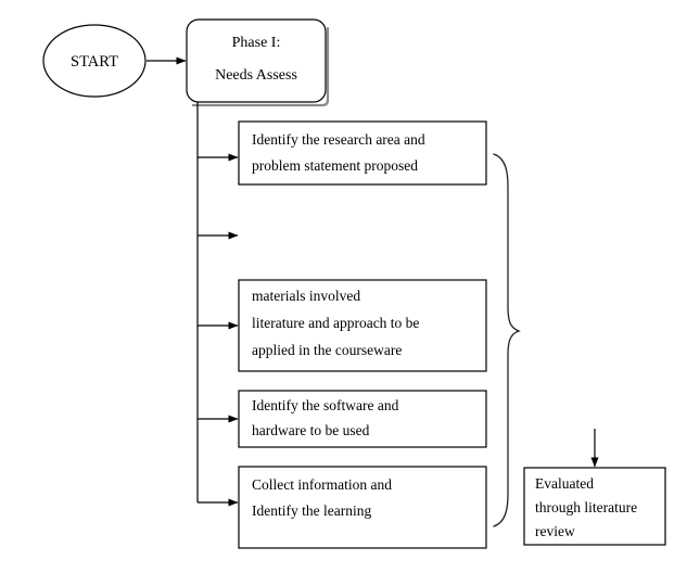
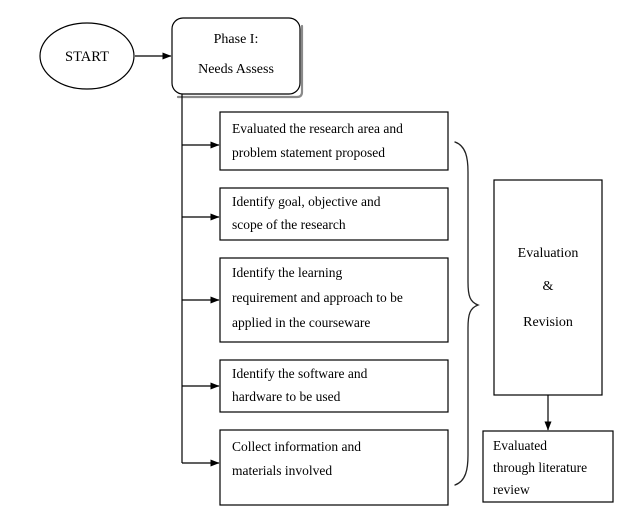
  START
  Phase I:
  Needs Assess
- Identify the research area and
+ Evaluated the research area and
  problem statement proposed
+ Identify goal, objective and
+ scope of the research
- materials involved
+ Identify the learning
- literature and approach to be
+ requirement and approach to be
  applied in the courseware
  Identify the software and
  hardware to be used
  Collect information and
- Identify the learning
+ materials involved
+ Evaluation
+ &
+ Revision
  Evaluated
  through literature
  review
